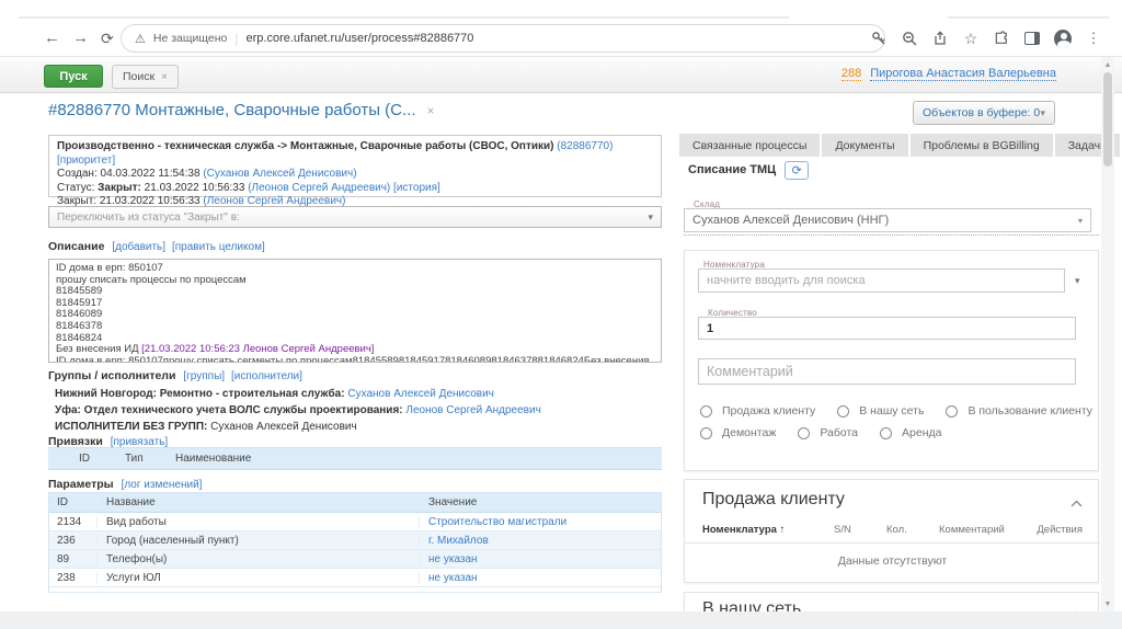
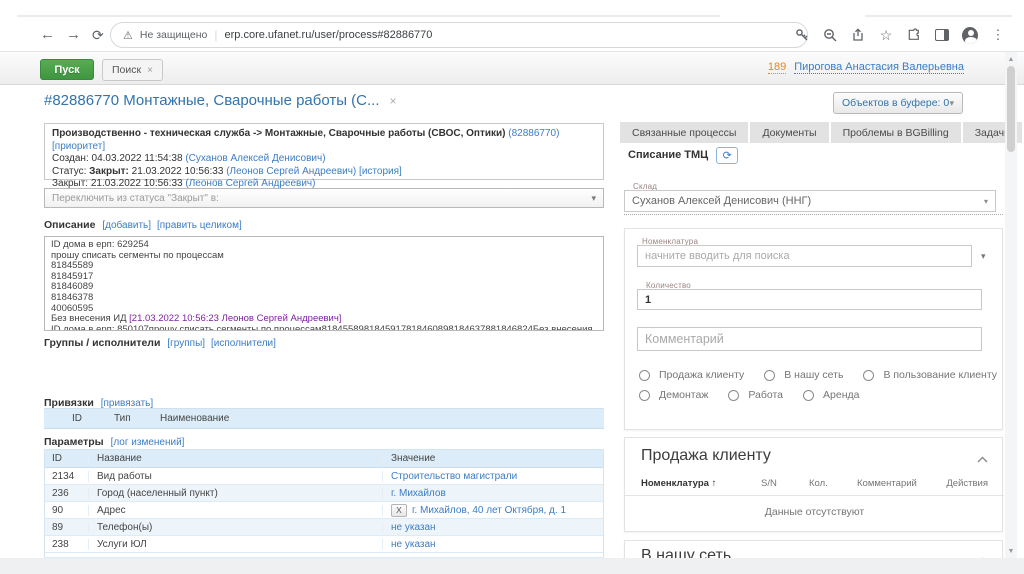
  ←
  →
  ⟳
  ⚠
  Не защищено
  erp.core.ufanet.ru/user/process#82886770
  ☆
  ⋮
  Пуск
  Поиск
  ×
- 288
+ 189
  Пирогова Анастасия Валерьевна
  #82886770 Монтажные, Сварочные работы (С... ×
  Объектов в буфере: 0
  ▾
  Производственно - техническая служба -> Монтажные, Сварочные работы (СВОС, Оптики) (82886770) [приоритет]
  Создан: 04.03.2022 11:54:38 (Суханов Алексей Денисович)
  Статус: Закрыт: 21.03.2022 10:56:33 (Леонов Сергей Андреевич) [история]
  Закрыт: 21.03.2022 10:56:33 (Леонов Сергей Андреевич)
  Переключить из статуса "Закрыт" в:
  ▾
  Описание [добавить] [править целиком]
- ID дома в ерп: 850107
+ ID дома в ерп: 629254
- прошу списать процессы по процессам
+ прошу списать сегменты по процессам
  81845589
  81845917
  81846089
  81846378
- 81846824
+ 40060595
  Без внесения ИД [21.03.2022 10:56:23 Леонов Сергей Андреевич]
  Группы / исполнители [группы] [исполнители]
- Нижний Новгород: Ремонтно - строительная служба: Суханов Алексей Денисович
- Уфа: Отдел технического учета ВОЛС службы проектирования: Леонов Сергей Андреевич
- ИСПОЛНИТЕЛИ БЕЗ ГРУПП: Суханов Алексей Денисович
  Привязки [привязать]
  ID
  Тип
  Наименование
  Параметры [лог изменений]
  ID
  Название
  Значение
  2134
  Вид работы
  Строительство магистрали
  236
  Город (населенный пункт)
  г. Михайлов
+ 90
+ Адрес
+ X
+ г. Михайлов, 40 лет Октября, д. 1
  89
  Телефон(ы)
  не указан
  238
  Услуги ЮЛ
  не указан
  Связанные процессы
  Документы
  Проблемы в BGBilling
  Задач
  Списание ТМЦ
  ⟳
  Склад
  Суханов Алексей Денисович (ННГ)
  ▾
  Номенклатура
  начните вводить для поиска
  ▾
  Количество
  1
  Комментарий
  Продажа клиенту
  В нашу сеть
  В пользование клиенту
  Демонтаж
  Работа
  Аренда
  Продажа клиенту
  Номенклатура ↑
  S/N
  Кол.
  Комментарий
  Действия
  Данные отсутствуют
  В нашу сеть
